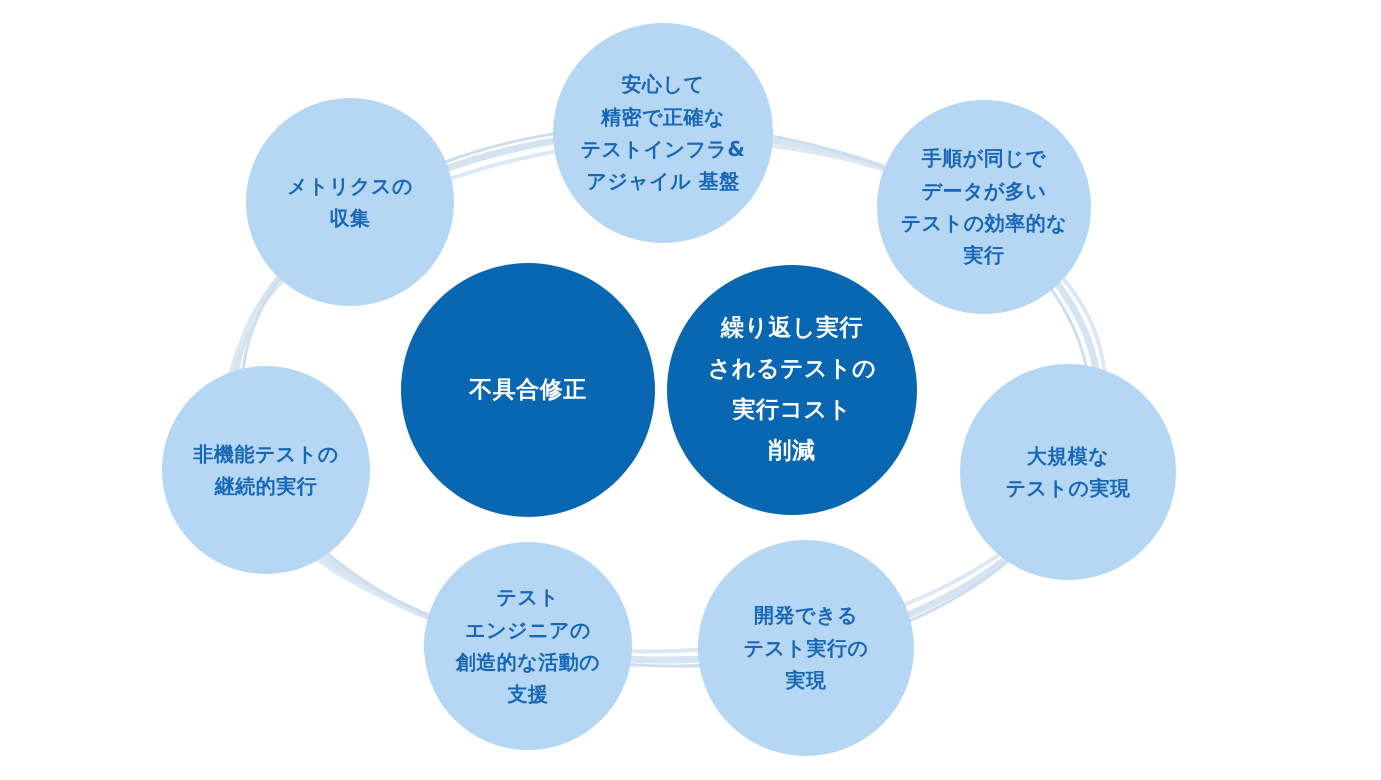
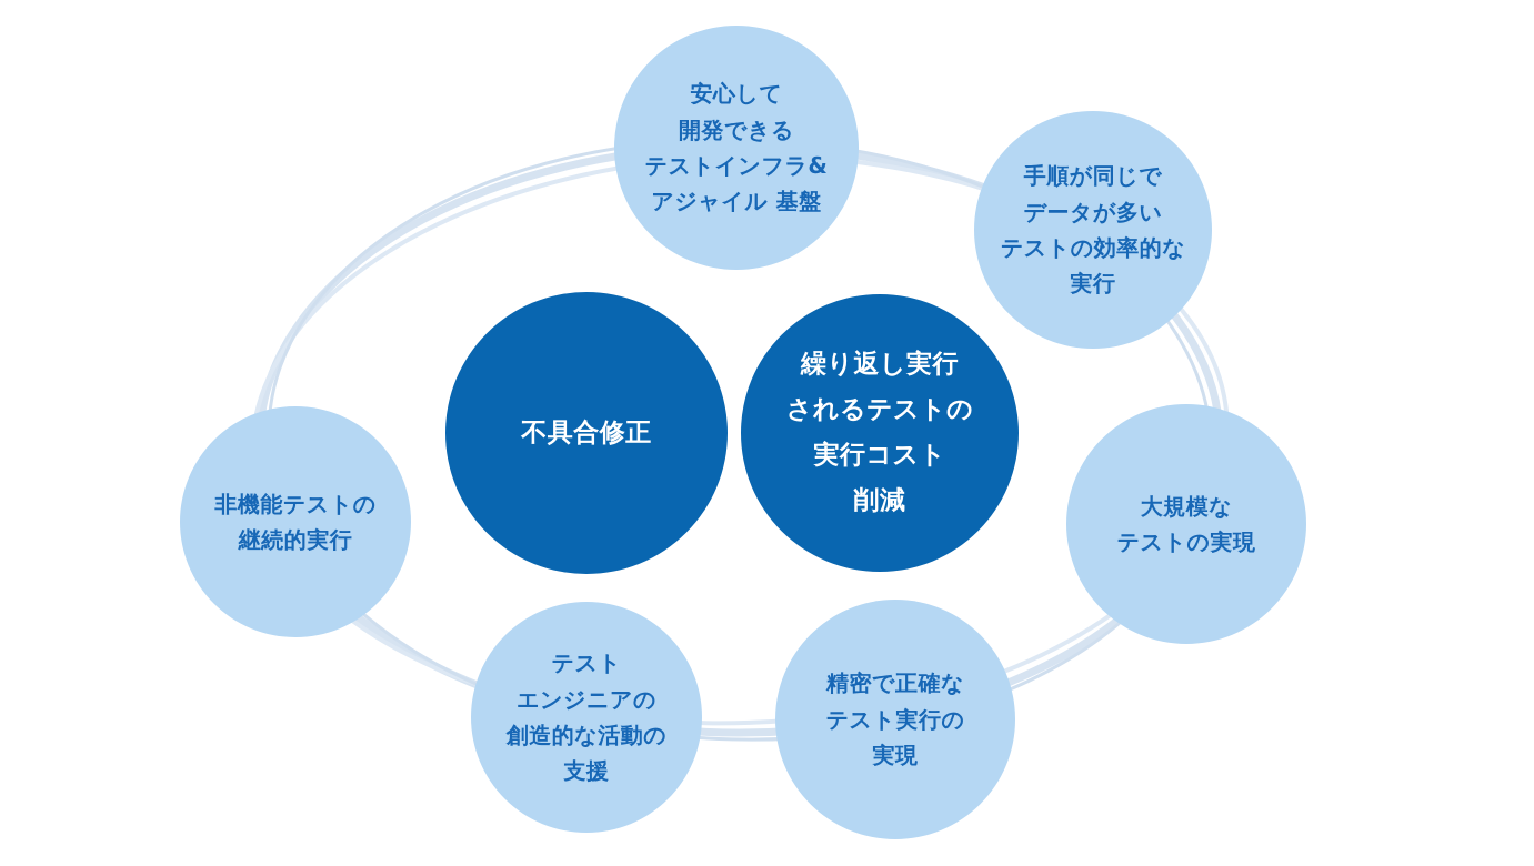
  安心して
- 精密で正確な
+ 開発できる
  テストインフラ&
  アジャイル 基盤
  手順が同じで
  データが多い
  テストの効率的な
  実行
  大規模な
  テストの実現
- 開発できる
+ 精密で正確な
  テスト実行の
  実現
  テスト
  エンジニアの
  創造的な活動の
  支援
  非機能テストの
  継続的実行
- メトリクスの
- 収集
  不具合修正
  繰り返し実行
  されるテストの
  実行コスト
  削減
